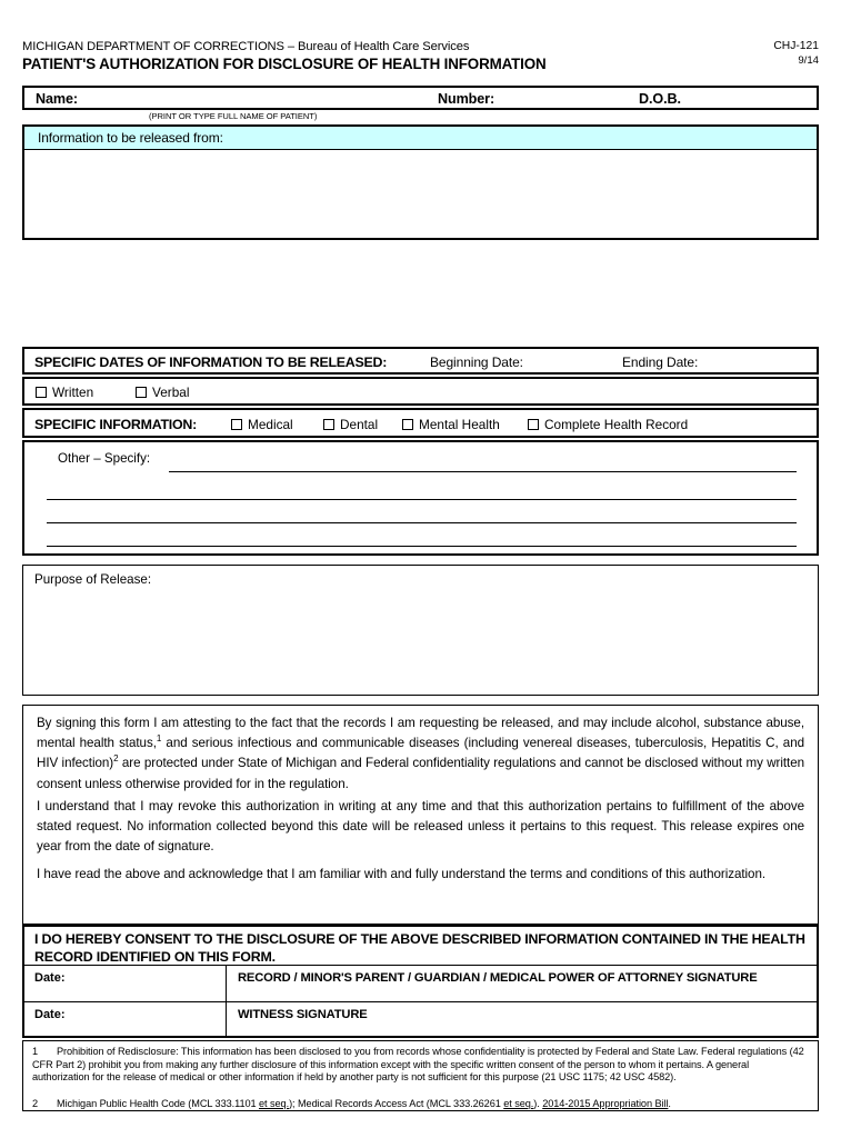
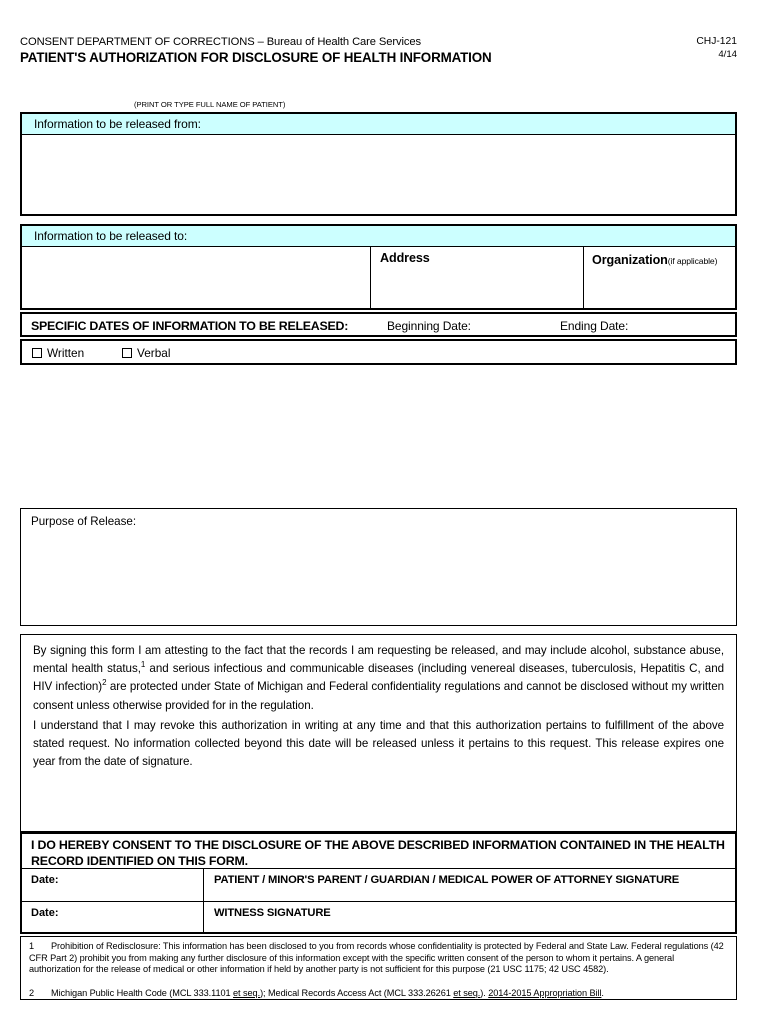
- MICHIGAN DEPARTMENT OF CORRECTIONS – Bureau of Health Care Services
+ CONSENT DEPARTMENT OF CORRECTIONS – Bureau of Health Care Services
  PATIENT'S AUTHORIZATION FOR DISCLOSURE OF HEALTH INFORMATION
  CHJ-121
- 9/14
+ 4/14
- Name:
- Number:
- D.O.B.
  (PRINT OR TYPE FULL NAME OF PATIENT)
  Information to be released from:
+ Information to be released to:
+ Address
+ Organization(if applicable)
  SPECIFIC DATES OF INFORMATION TO BE RELEASED:
  Beginning Date:
  Ending Date:
  Written
  Verbal
- SPECIFIC INFORMATION:
- Medical
- Dental
- Mental Health
- Complete Health Record
- Other – Specify:
  Purpose of Release:
  By signing this form I am attesting to the fact that the records I am requesting be released, and may include alcohol, substance abuse, mental health status,1 and serious infectious and communicable diseases (including venereal diseases, tuberculosis, Hepatitis C, and HIV infection)2 are protected under State of Michigan and Federal confidentiality regulations and cannot be disclosed without my written consent unless otherwise provided for in the regulation.
  I understand that I may revoke this authorization in writing at any time and that this authorization pertains to fulfillment of the above stated request. No information collected beyond this date will be released unless it pertains to this request. This release expires one year from the date of signature.
- I have read the above and acknowledge that I am familiar with and fully understand the terms and conditions of this authorization.
  I DO HEREBY CONSENT TO THE DISCLOSURE OF THE ABOVE DESCRIBED INFORMATION CONTAINED IN THE HEALTH RECORD IDENTIFIED ON THIS FORM.
  Date:
- RECORD / MINOR'S PARENT / GUARDIAN / MEDICAL POWER OF ATTORNEY SIGNATURE
+ PATIENT / MINOR'S PARENT / GUARDIAN / MEDICAL POWER OF ATTORNEY SIGNATURE
  Date:
  WITNESS SIGNATURE
  1 Prohibition of Redisclosure: This information has been disclosed to you from records whose confidentiality is protected by Federal and State Law. Federal regulations (42 CFR Part 2) prohibit you from making any further disclosure of this information except with the specific written consent of the person to whom it pertains. A general authorization for the release of medical or other information if held by another party is not sufficient for this purpose (21 USC 1175; 42 USC 4582).
  2 Michigan Public Health Code (MCL 333.1101 et seq.); Medical Records Access Act (MCL 333.26261 et seq.). 2014-2015 Appropriation Bill.
